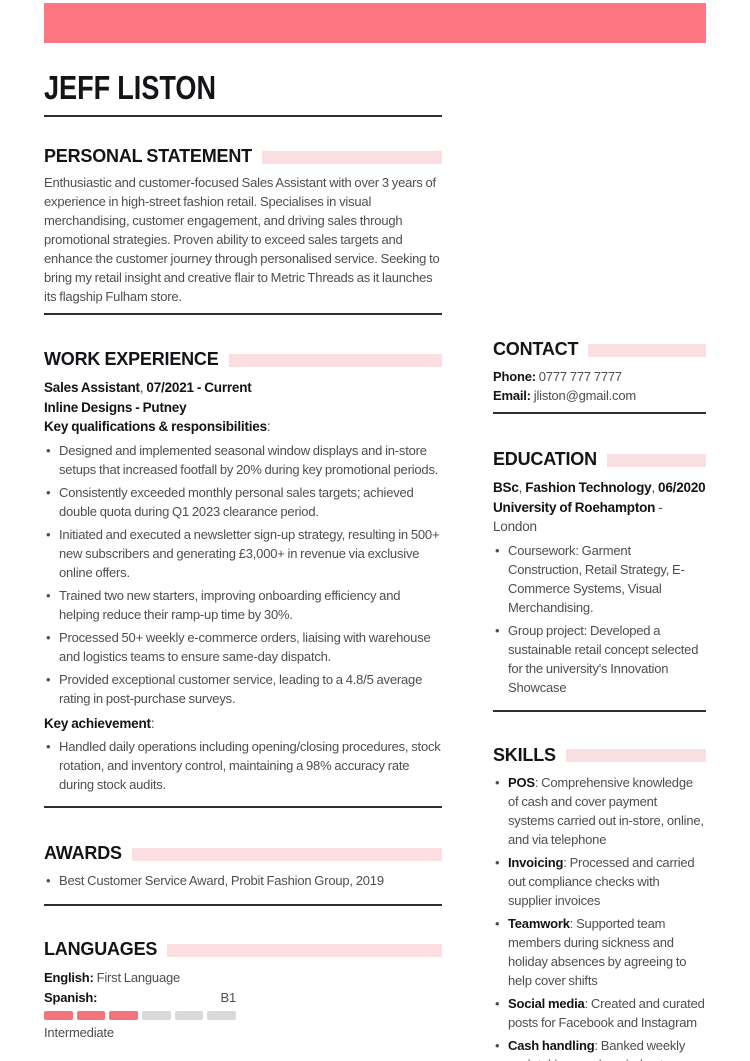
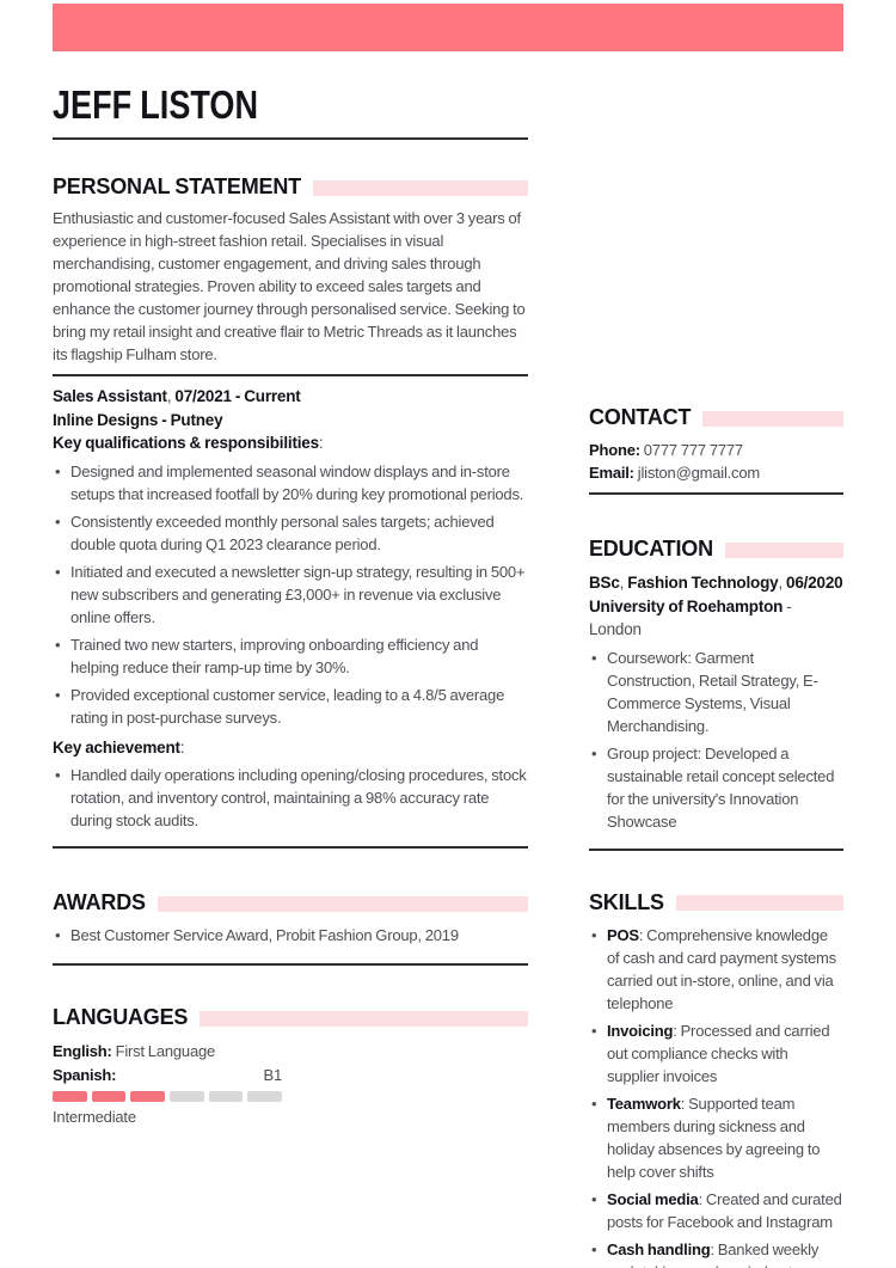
  JEFF LISTON
  PERSONAL STATEMENT
  Enthusiastic and customer-focused Sales Assistant with over 3 years of experience in high-street fashion retail. Specialises in visual merchandising, customer engagement, and driving sales through promotional strategies. Proven ability to exceed sales targets and enhance the customer journey through personalised service. Seeking to bring my retail insight and creative flair to Metric Threads as it launches its flagship Fulham store.
- WORK EXPERIENCE
  Sales Assistant, 07/2021 - Current
  Inline Designs - Putney
  Key qualifications & responsibilities:
  Designed and implemented seasonal window displays and in-store setups that increased footfall by 20% during key promotional periods.
  Consistently exceeded monthly personal sales targets; achieved double quota during Q1 2023 clearance period.
  Initiated and executed a newsletter sign-up strategy, resulting in 500+ new subscribers and generating £3,000+ in revenue via exclusive online offers.
  Trained two new starters, improving onboarding efficiency and helping reduce their ramp-up time by 30%.
- Processed 50+ weekly e-commerce orders, liaising with warehouse and logistics teams to ensure same-day dispatch.
  Provided exceptional customer service, leading to a 4.8/5 average rating in post-purchase surveys.
  Key achievement:
  Handled daily operations including opening/closing procedures, stock rotation, and inventory control, maintaining a 98% accuracy rate during stock audits.
  AWARDS
  Best Customer Service Award, Probit Fashion Group, 2019
  LANGUAGES
  English: First Language
  Spanish:
  B1
  Intermediate
  CONTACT
  Phone: 0777 777 7777
  Email: jliston@gmail.com
  EDUCATION
  BSc, Fashion Technology, 06/2020
  University of Roehampton - London
  Coursework: Garment Construction, Retail Strategy, E-Commerce Systems, Visual Merchandising.
  Group project: Developed a sustainable retail concept selected for the university's Innovation Showcase
  SKILLS
- POS: Comprehensive knowledge of cash and cover payment systems carried out in-store, online, and via telephone
+ POS: Comprehensive knowledge of cash and card payment systems carried out in-store, online, and via telephone
  Invoicing: Processed and carried out compliance checks with supplier invoices
  Teamwork: Supported team members during sickness and holiday absences by agreeing to help cover shifts
  Social media: Created and curated posts for Facebook and Instagram
